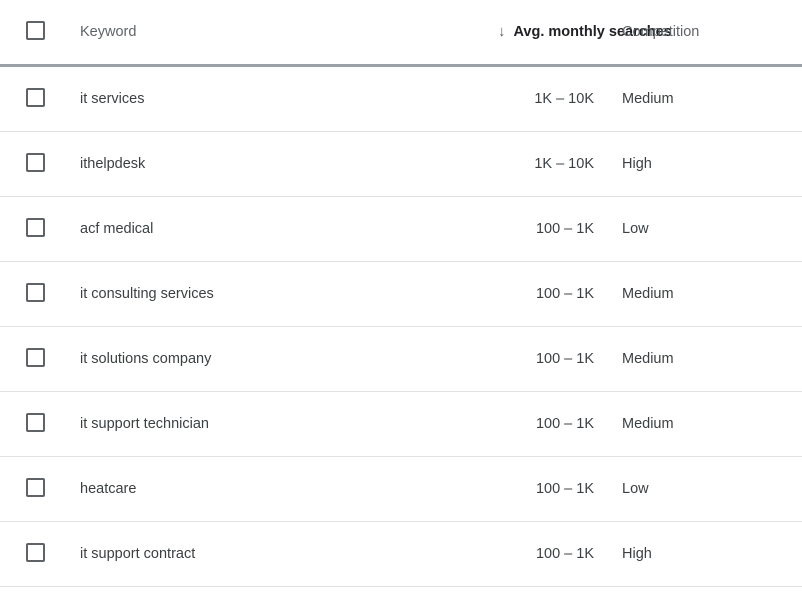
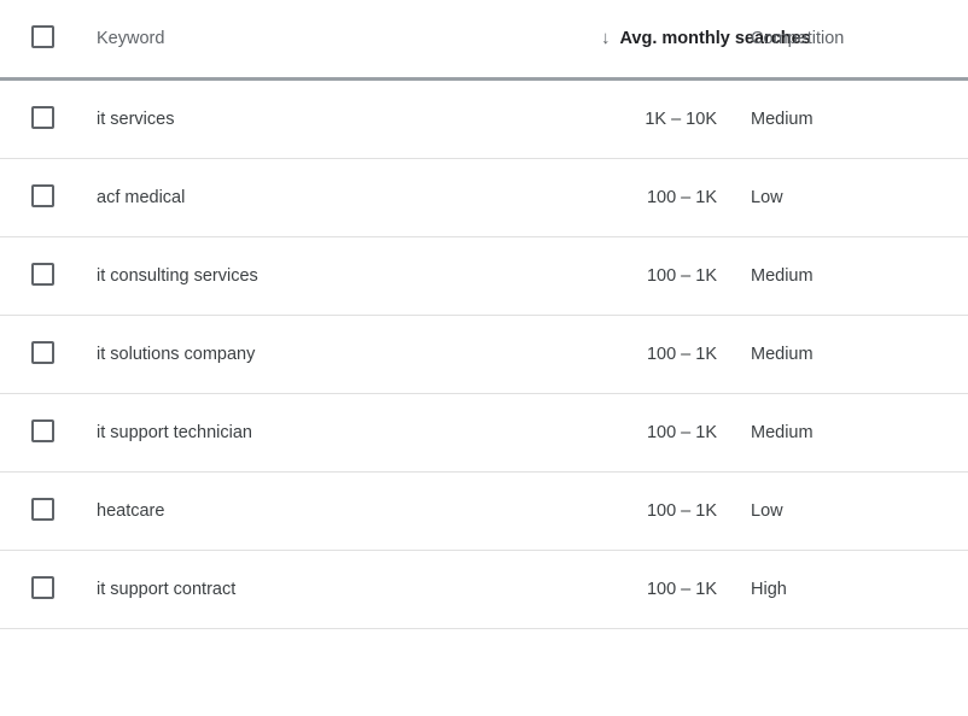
  	Keyword	↓ Avg. monthly se	Competition
  	it services	1K – 10K	Medium
- 	ithelpdesk	1K – 10K	High
  	acf medical	100 – 1K	Low
  	it consulting services	100 – 1K	Medium
  	it solutions company	100 – 1K	Medium
  	it support technician	100 – 1K	Medium
  	heatcare	100 – 1K	Low
  	it support contract	100 – 1K	High
